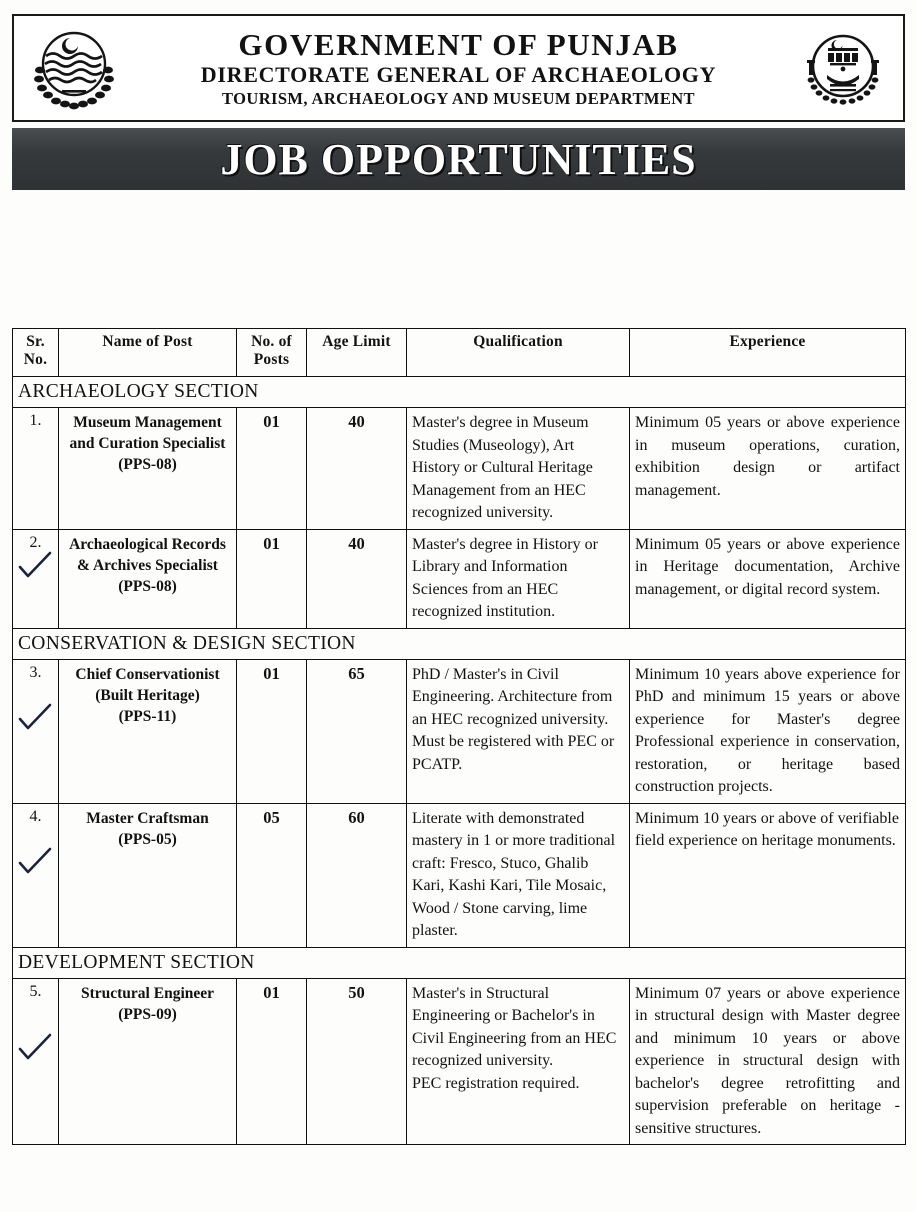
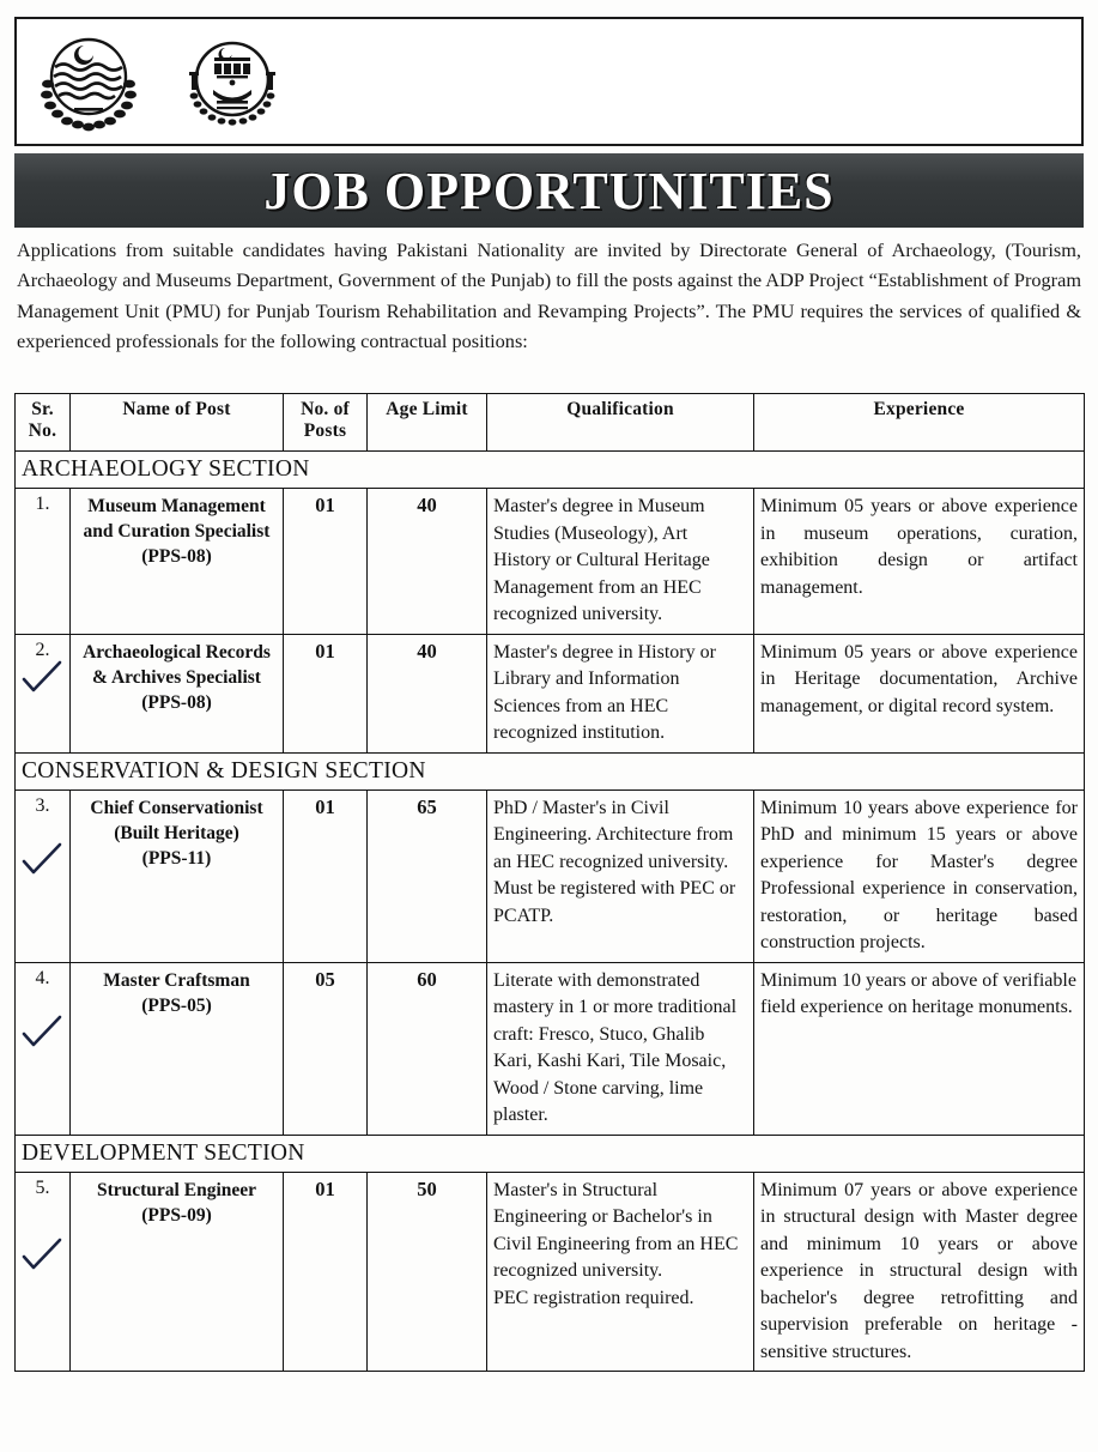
- GOVERNMENT OF PUNJAB
- DIRECTORATE GENERAL OF ARCHAEOLOGY
- TOURISM, ARCHAEOLOGY AND MUSEUM DEPARTMENT
  JOB OPPORTUNITIES
+ Applications from suitable candidates having Pakistani Nationality are invited by Directorate General of Archaeology, (Tourism, Archaeology and Museums Department, Government of the Punjab) to fill the posts against the ADP Project “Establishment of Program Management Unit (PMU) for Punjab Tourism Rehabilitation and Revamping Projects”. The PMU requires the services of qualified & experienced professionals for the following contractual positions:
  Sr. No.	Name of Post	No. of Posts	Age Limit	Qualification	Experience
  ARCHAEOLOGY SECTION
  1.	Museum Management and Curation Specialist(PPS-08)	01	40	Master's degree in Museum Studies (Museology), Art History or Cultural Heritage Management from an HEC recognized university.	Minimum 05 years or above experience in museum operations, curation, exhibition design or artifact management.
  2.	Archaeological Records & Archives Specialist(PPS-08)	01	40	Master's degree in History or Library and Information Sciences from an HEC recognized institution.	Minimum 05 years or above experience in Heritage documentation, Archive management, or digital record system.
  CONSERVATION & DESIGN SECTION
  3.	Chief Conservationist (Built Heritage)(PPS-11)	01	65	PhD / Master's in Civil Engineering. Architecture from an HEC recognized university. Must be registered with PEC or PCATP.	Minimum 10 years above experience for PhD and minimum 15 years or above experience for Master's degree Professional experience in conservation, restoration, or heritage based construction projects.
  4.	Master Craftsman(PPS-05)	05	60	Literate with demonstrated mastery in 1 or more traditional craft: Fresco, Stuco, Ghalib Kari, Kashi Kari, Tile Mosaic, Wood / Stone carving, lime plaster.	Minimum 10 years or above of verifiable field experience on heritage monuments.
  DEVELOPMENT SECTION
  5.	Structural Engineer(PPS-09)	01	50	Master's in Structural Engineering or Bachelor's in Civil Engineering from an HEC recognized university. PEC registration required.	Minimum 07 years or above experience in structural design with Master degree and minimum 10 years or above experience in structural design with bachelor's degree retrofitting and supervision preferable on heritage -sensitive structures.
